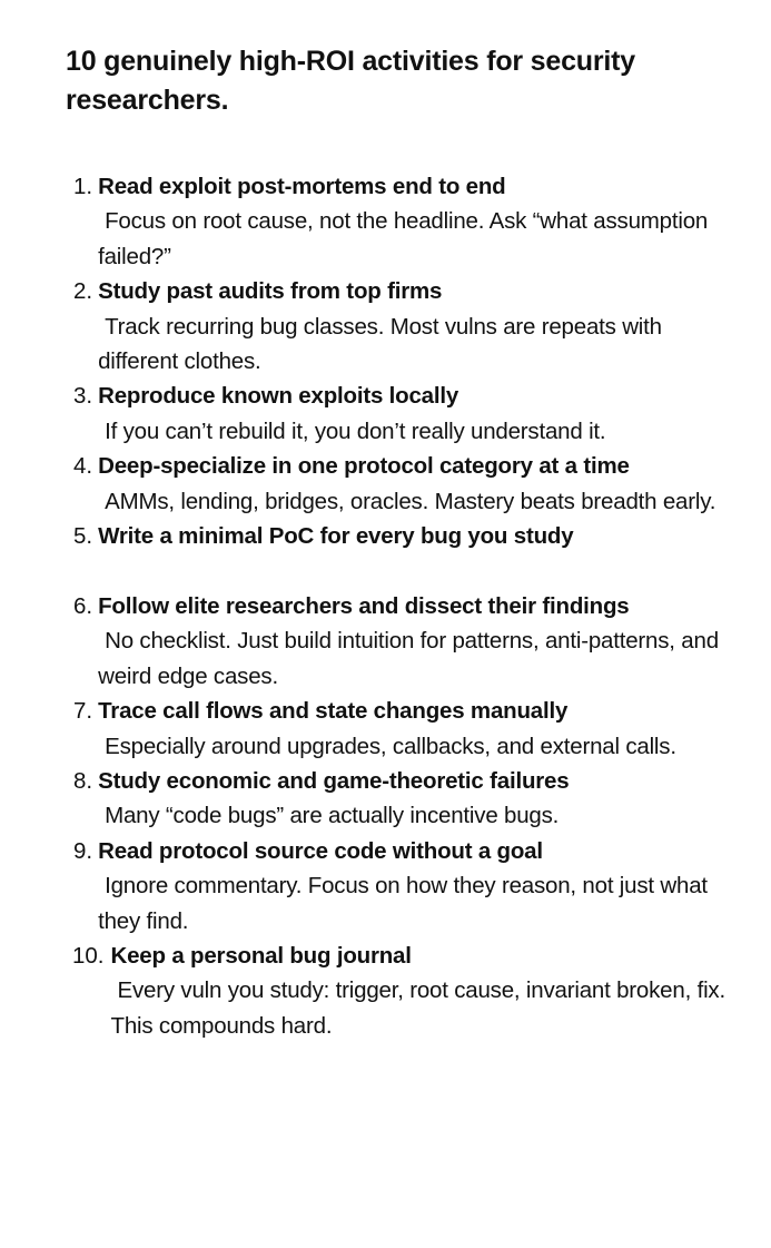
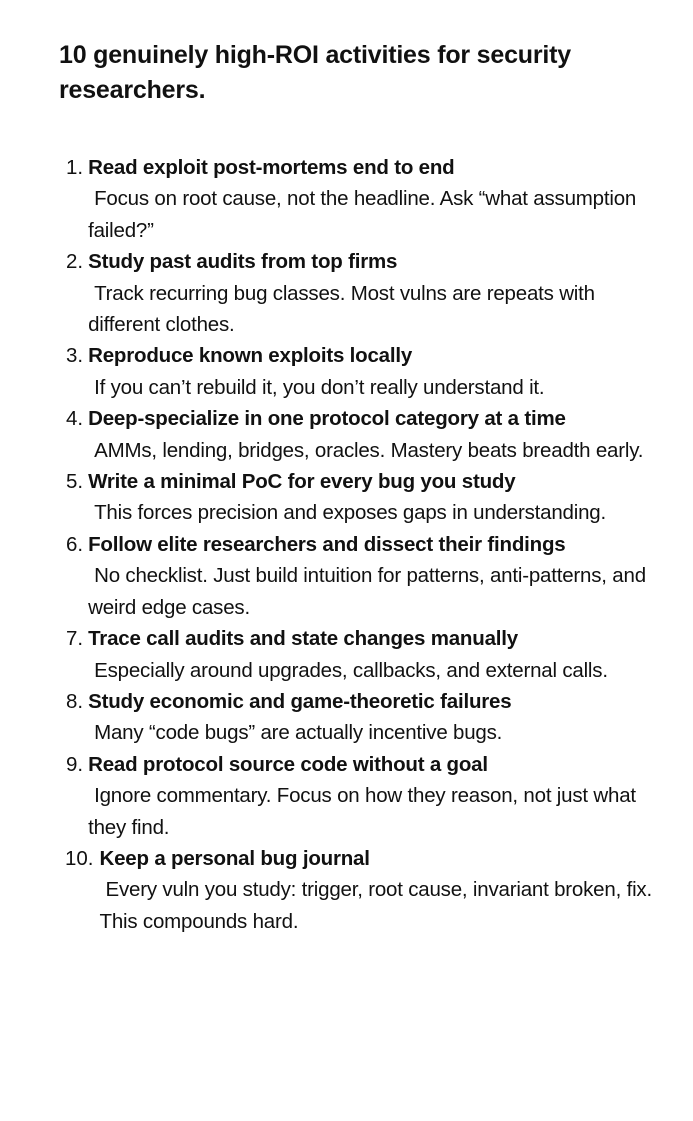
  10 genuinely high-ROI activities for security researchers.
  1.
  Read exploit post-mortems end to end
  Focus on root cause, not the headline. Ask “what assumption failed?”
  2.
  Study past audits from top firms
  Track recurring bug classes. Most vulns are repeats with different clothes.
  3.
  Reproduce known exploits locally
  If you can’t rebuild it, you don’t really understand it.
  4.
  Deep-specialize in one protocol category at a time
  AMMs, lending, bridges, oracles. Mastery beats breadth early.
  5.
  Write a minimal PoC for every bug you study
+ This forces precision and exposes gaps in understanding.
  6.
  Follow elite researchers and dissect their findings
  No checklist. Just build intuition for patterns, anti-patterns, and weird edge cases.
  7.
- Trace call flows and state changes manually
+ Trace call audits and state changes manually
  Especially around upgrades, callbacks, and external calls.
  8.
  Study economic and game-theoretic failures
  Many “code bugs” are actually incentive bugs.
  9.
  Read protocol source code without a goal
  Ignore commentary. Focus on how they reason, not just what they find.
  10.
  Keep a personal bug journal
  Every vuln you study: trigger, root cause, invariant broken, fix. This compounds hard.
